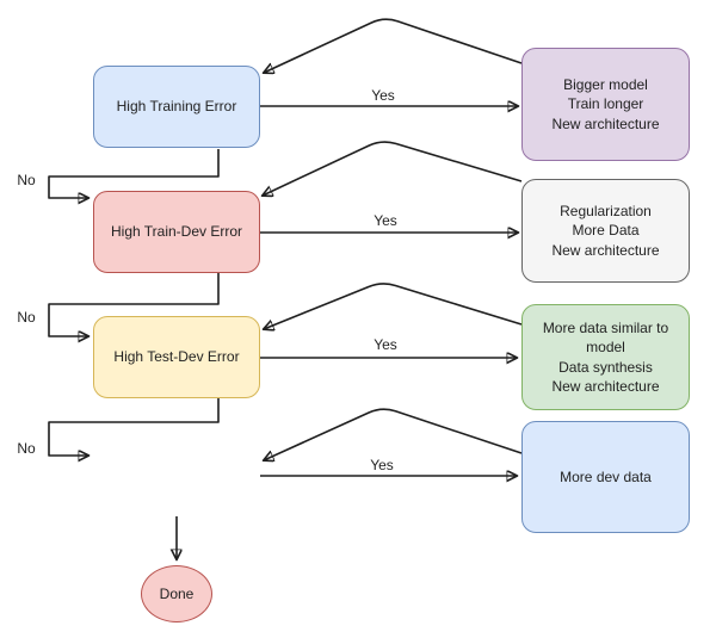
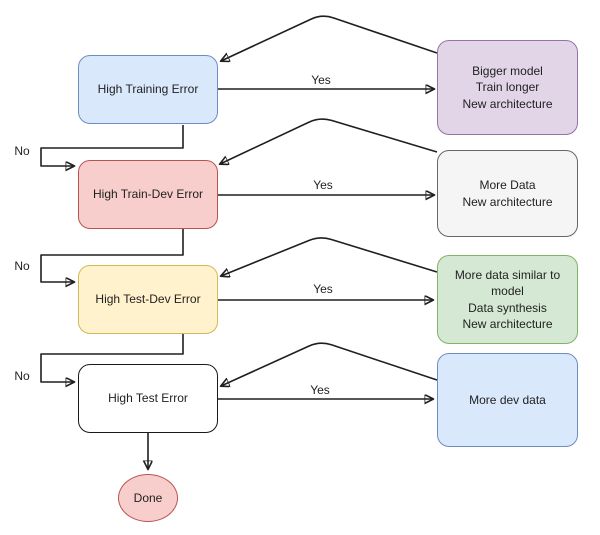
  High Training Error
  High Train-Dev Error
  High Test-Dev Error
+ High Test Error
  Done
  Bigger model
  Train longer
  New architecture
- Regularization
  More Data
  New architecture
  More data similar to model
  Data synthesis
  New architecture
  More dev data
  Yes
  Yes
  Yes
  Yes
  No
  No
  No
